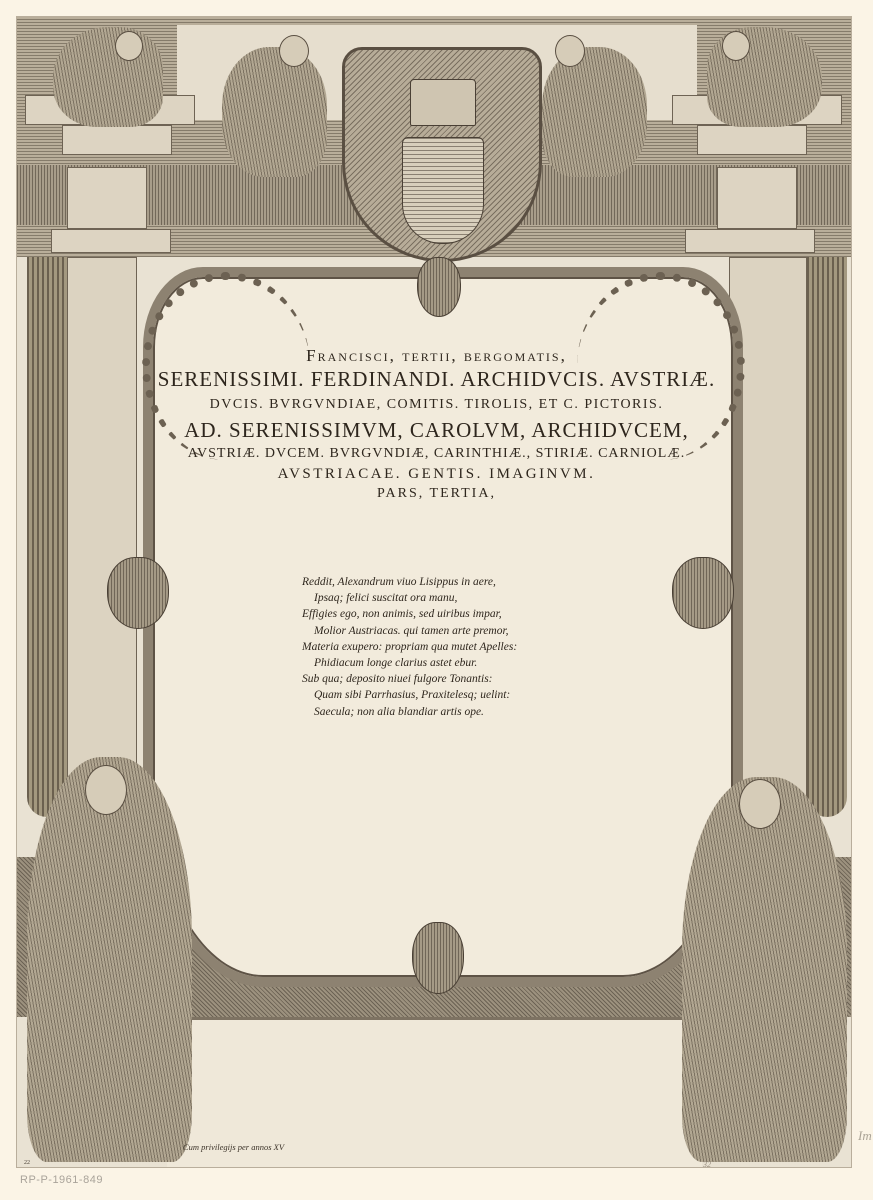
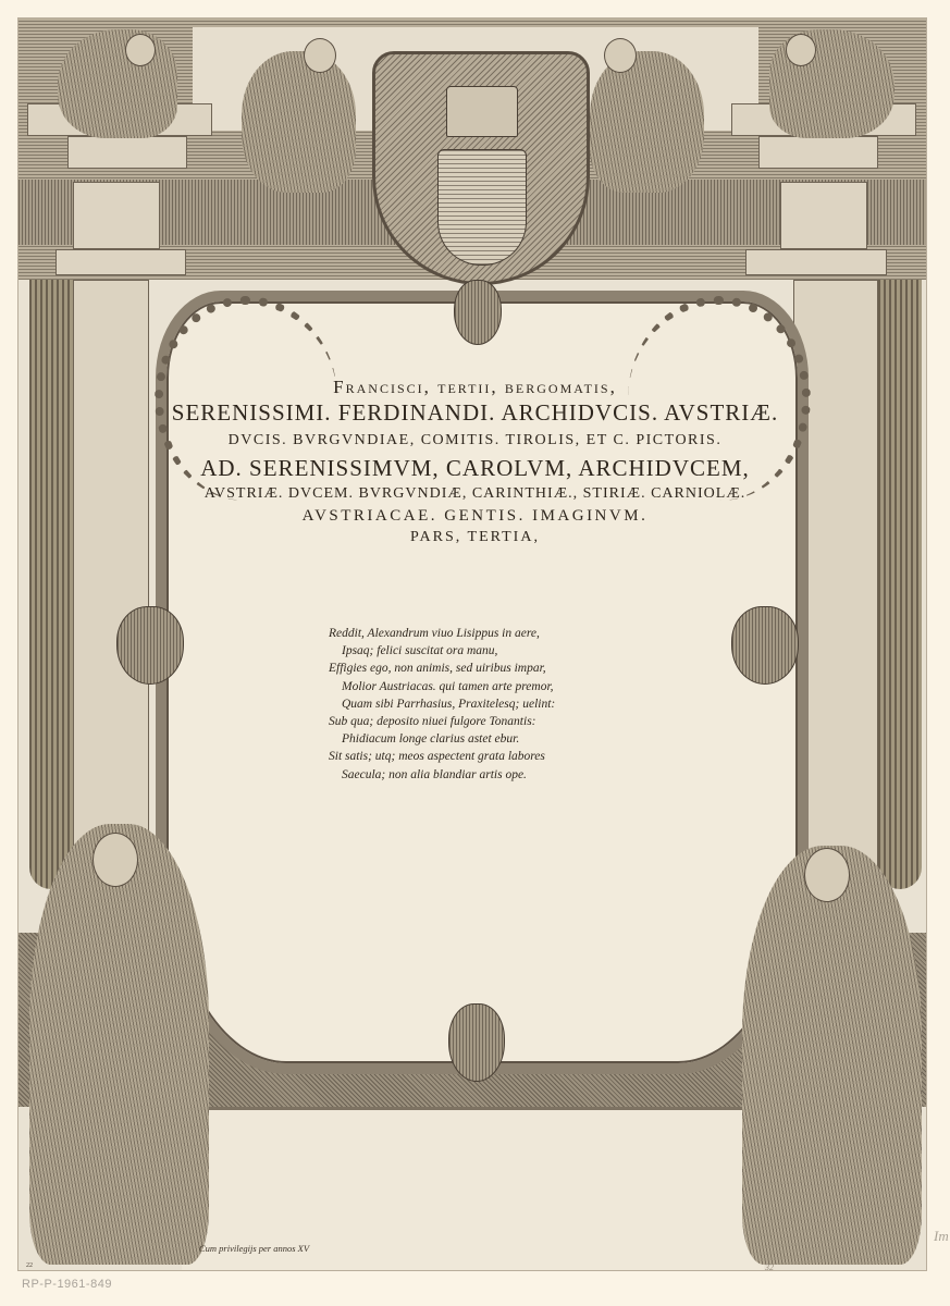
  Francisci, tertii, bergomatis,
  SERENISSIMI. FERDINANDI. ARCHIDVCIS. AVSTRIÆ.
  DVCIS. BVRGVNDIAE, COMITIS. TIROLIS, ET C. PICTORIS.
  AD. SERENISSIMVM, CAROLVM, ARCHIDVCEM,
  AVSTRIÆ. DVCEM. BVRGVNDIÆ, CARINTHIÆ., STIRIÆ. CARNIOLÆ.
  AVSTRIACAE. GENTIS. IMAGINVM.
  PARS, TERTIA,
  Reddit, Alexandrum viuo Lisippus in aere,
  Ipsaq; felici suscitat ora manu,
  Effigies ego, non animis, sed uiribus impar,
  Molior Austriacas. qui tamen arte premor,
- Materia exupero: propriam qua mutet Apelles:
- Phidiacum longe clarius astet ebur.
+ Quam sibi Parrhasius, Praxitelesq; uelint:
  Sub qua; deposito niuei fulgore Tonantis:
- Quam sibi Parrhasius, Praxitelesq; uelint:
+ Phidiacum longe clarius astet ebur.
+ Sit satis; utq; meos aspectent grata labores
  Saecula; non alia blandiar artis ope.
  Cum privilegijs per annos XV
  32
  RP-P-1961-849
  Im
